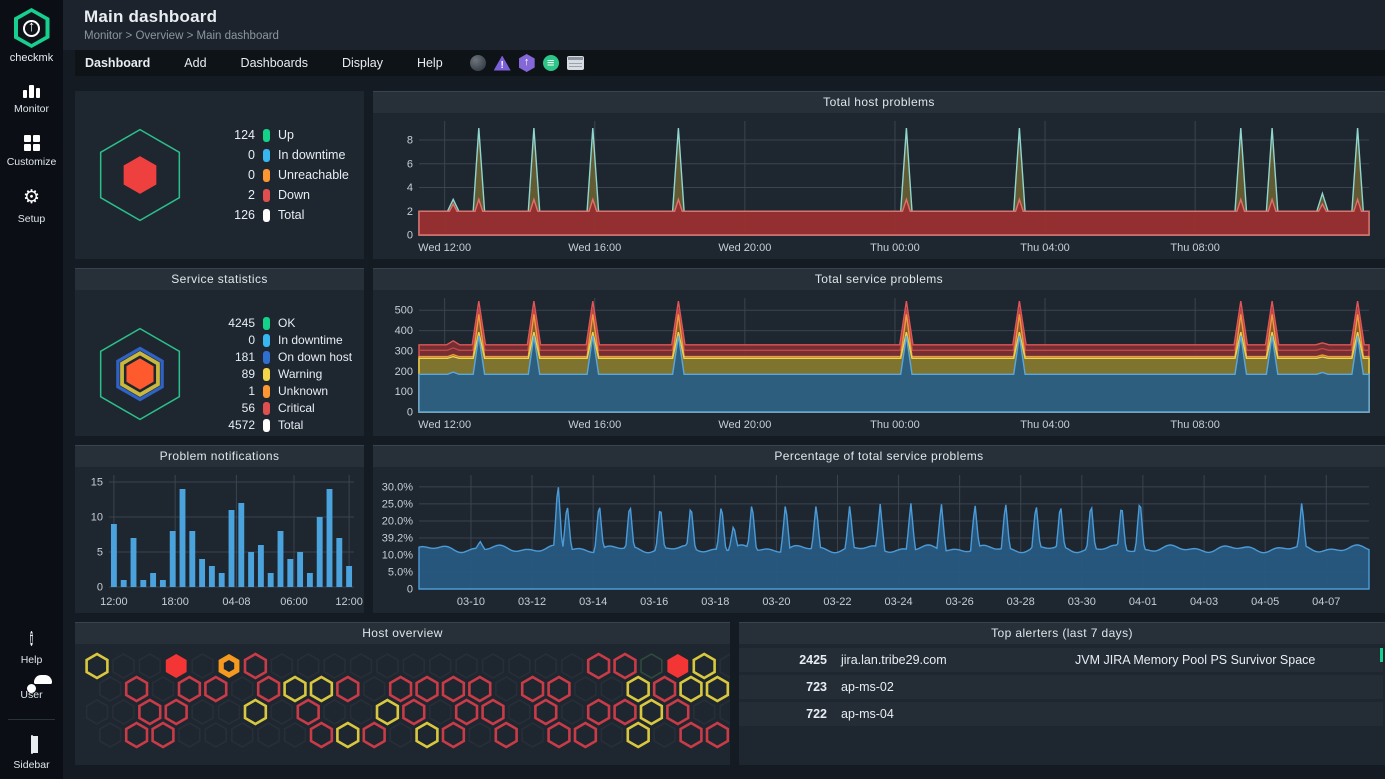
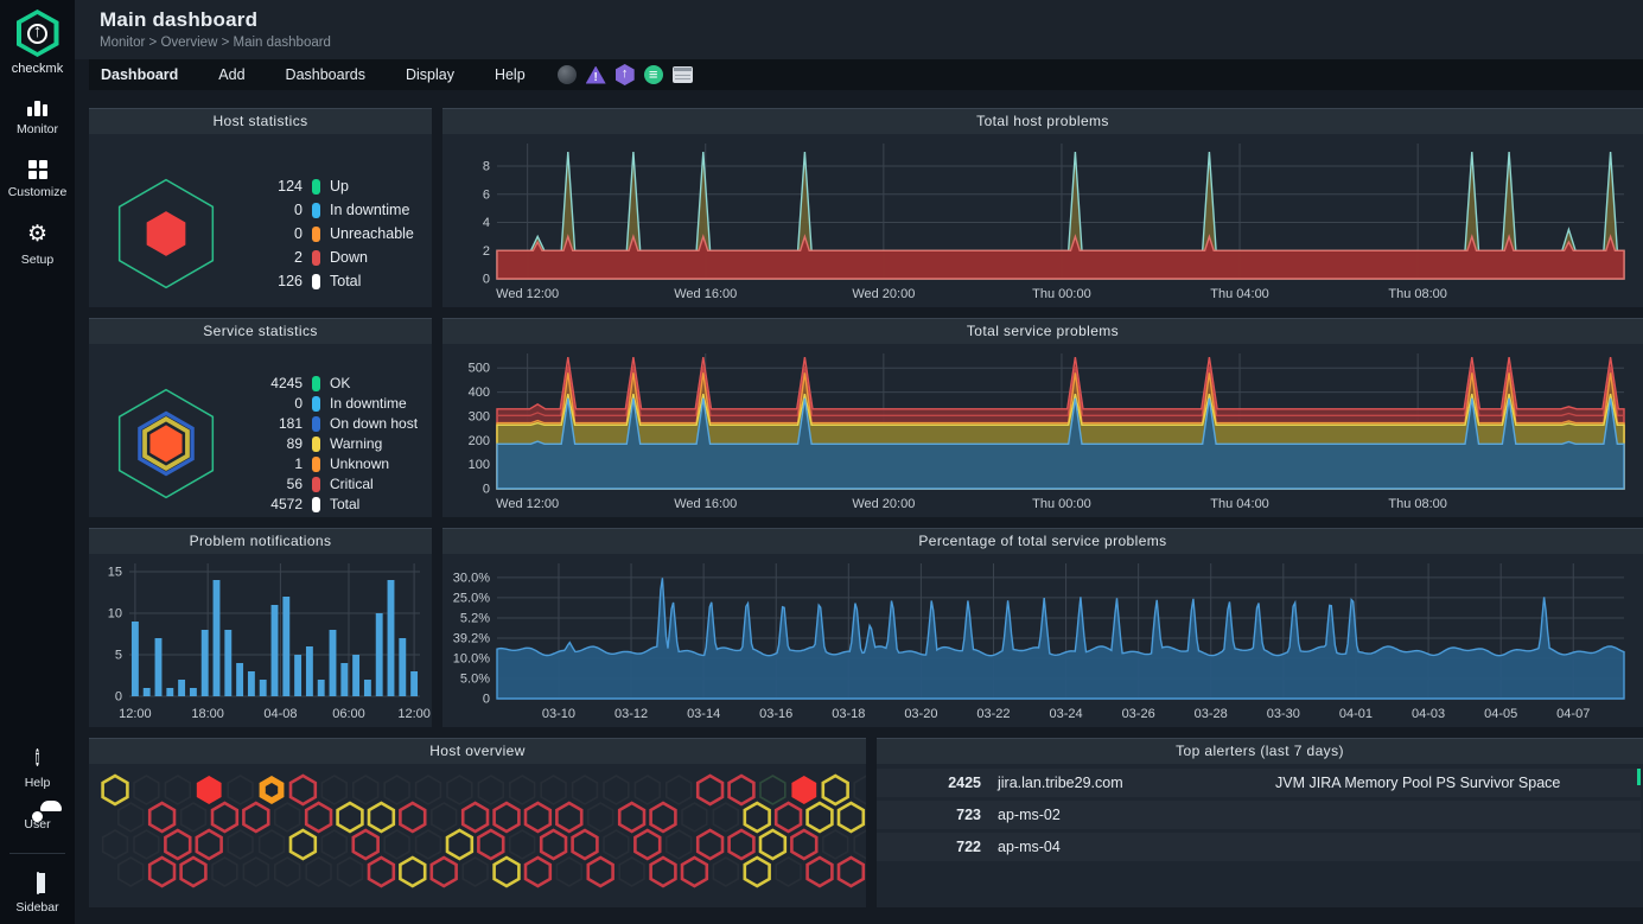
  ↑
  checkmk
  Monitor
  Customize
  ⚙
  Setup
  i
  Help
  User
  Sidebar
  Main dashboard
  Monitor > Overview > Main dashboard
  Dashboard
  Add
  Dashboards
  Display
  Help
  !
  ↑
  ≡
+ Host statistics
  124
  Up
  0
  In downtime
  0
  Unreachable
  2
  Down
  126
  Total
  Service statistics
  4245
  OK
  0
  In downtime
  181
  On down host
  89
  Warning
  1
  Unknown
  56
  Critical
  4572
  Total
  Problem notifications
  0
  5
  10
  15
  12:00
  18:00
  04-08
  06:00
  12:00
  Total host problems
  0
  2
  4
  6
  8
  Wed 12:00
  Wed 16:00
  Wed 20:00
  Thu 00:00
  Thu 04:00
  Thu 08:00
  Total service problems
  0
  100
  200
  300
  400
  500
  Wed 12:00
  Wed 16:00
  Wed 20:00
  Thu 00:00
  Thu 04:00
  Thu 08:00
  Percentage of total service problems
  0
  5.0%
  10.0%
  39.2%
- 20.0%
+ 5.2%
  25.0%
  30.0%
  03-10
  03-12
  03-14
  03-16
  03-18
  03-20
  03-22
  03-24
  03-26
  03-28
  03-30
  04-01
  04-03
  04-05
  04-07
  Host overview
  Top alerters (last 7 days)
  2425
  jira.lan.tribe29.com
  JVM JIRA Memory Pool PS Survivor Space
  723
  ap-ms-02
  722
  ap-ms-04
